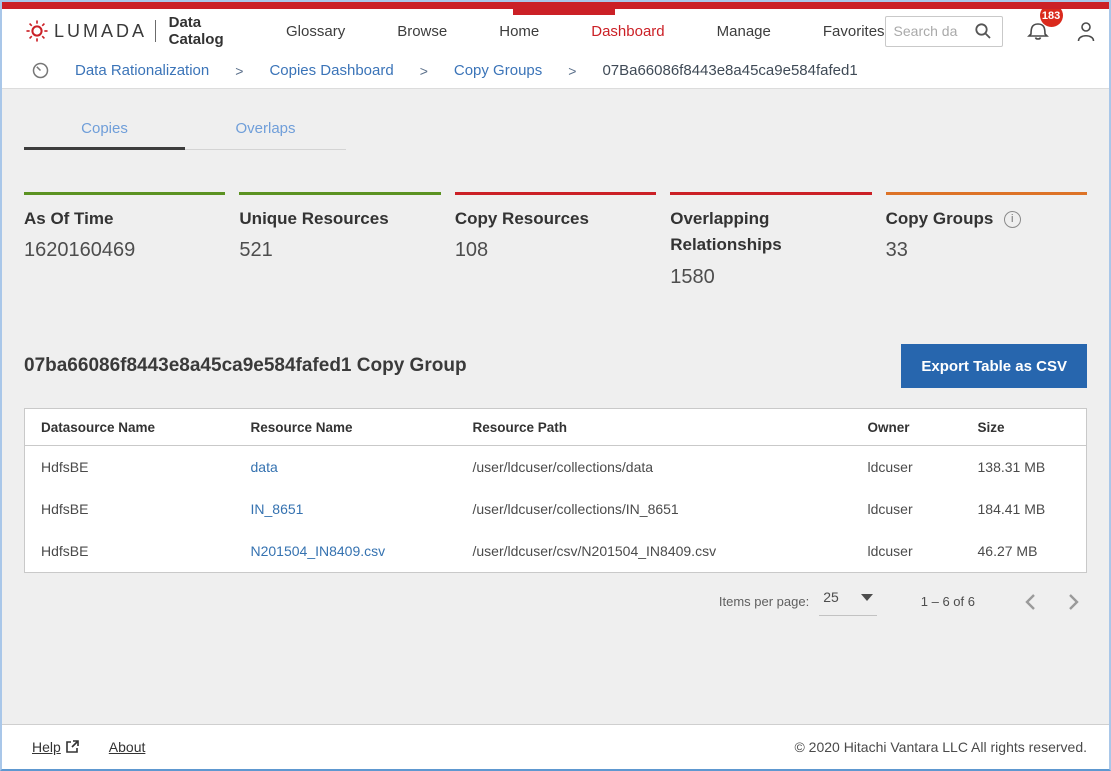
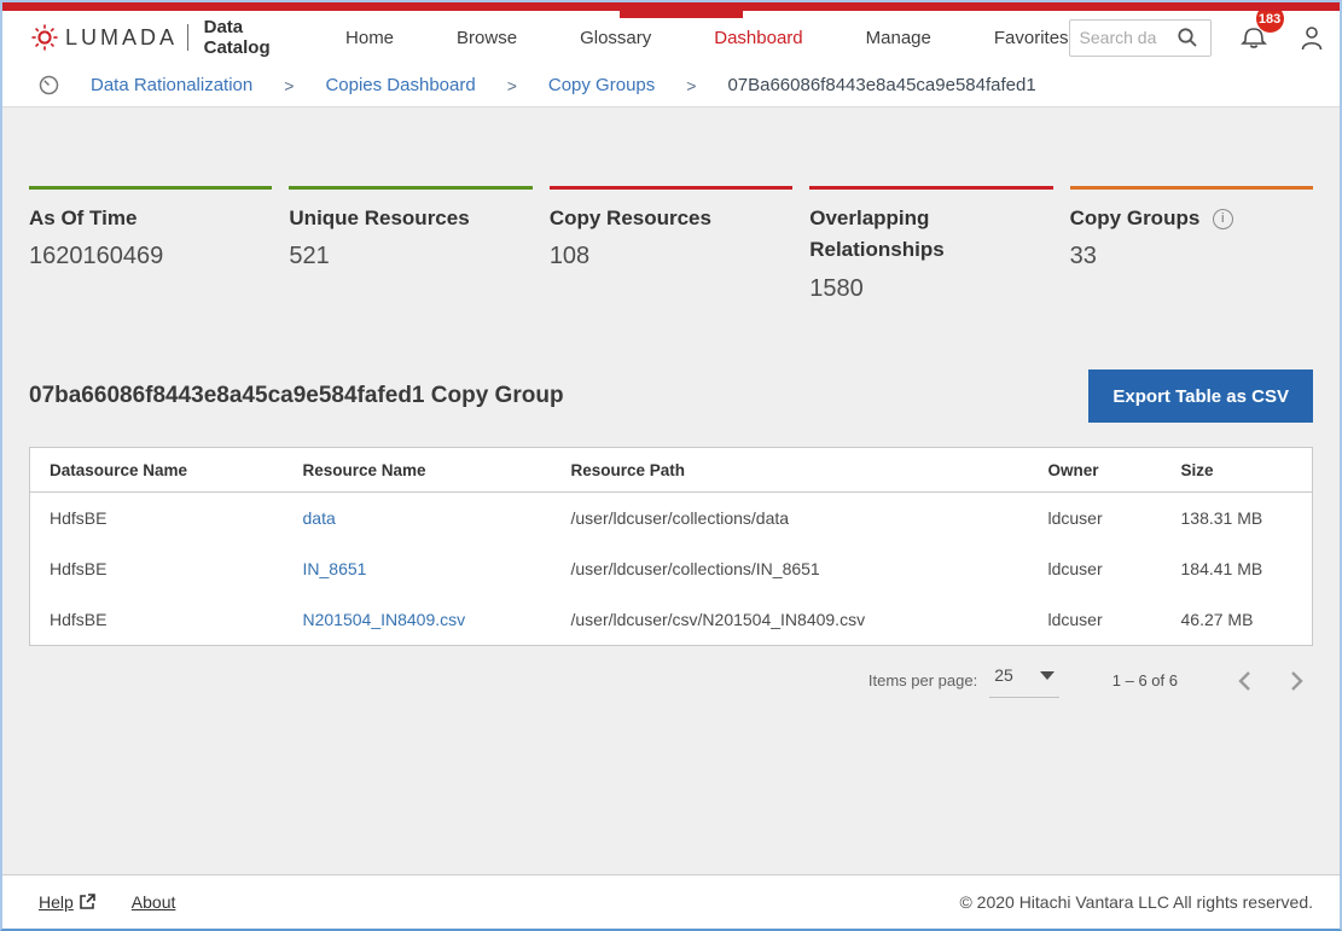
  LUMADA
  Data Catalog
- Glossary
+ Home
  Browse
- Home
+ Glossary
  Dashboard
  Manage
  Favorites
  Search da
  183
  Data Rationalization
  >
  Copies Dashboard
  >
  Copy Groups
  >
  07Ba66086f8443e8a45ca9e584fafed1
- Copies
- Overlaps
  As Of Time
  1620160469
  Unique Resources
  521
  Copy Resources
  108
  Overlapping Relationships
  1580
  Copy Groups i
  33
  07ba66086f8443e8a45ca9e584fafed1 Copy Group
  Export Table as CSV
  Datasource Name	Resource Name	Resource Path	Owner	Size
  HdfsBE	data	/user/ldcuser/collections/data	ldcuser	138.31 MB
  HdfsBE	IN_8651	/user/ldcuser/collections/IN_8651	ldcuser	184.41 MB
  HdfsBE	N201504_IN8409.csv	/user/ldcuser/csv/N201504_IN8409.csv	ldcuser	46.27 MB
  Items per page:
  25
  1 – 6 of 6
  Help
  About
  © 2020 Hitachi Vantara LLC All rights reserved.
